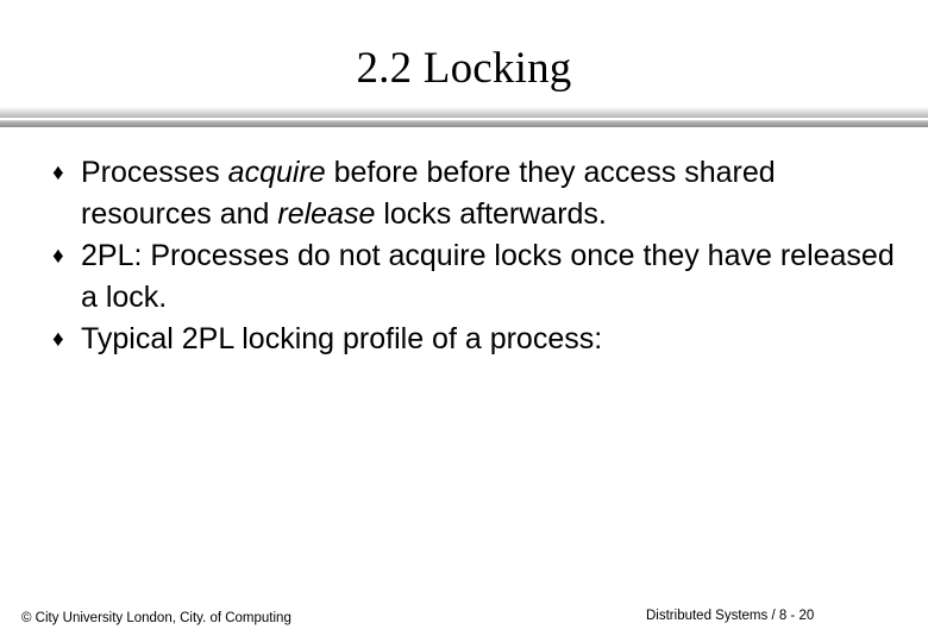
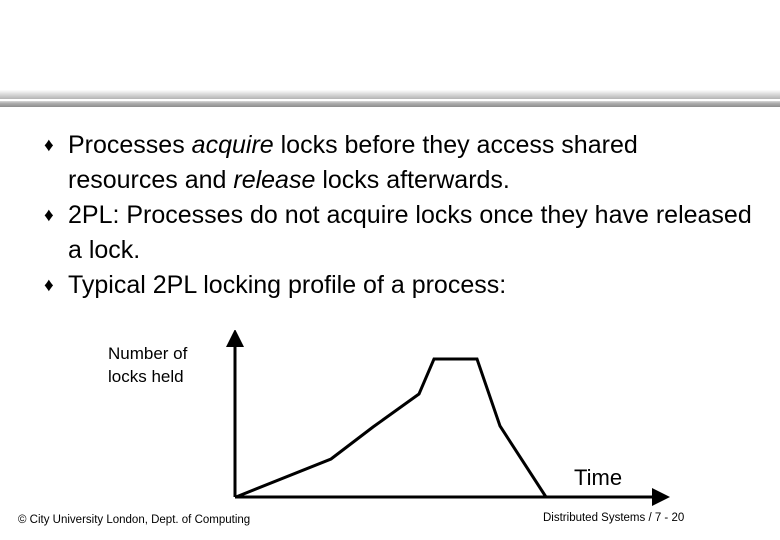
- 2.2 Locking
  ♦
- Processes acquire before before they access shared resources and release locks afterwards.
+ Processes acquire locks before they access shared resources and release locks afterwards.
  ♦
  2PL: Processes do not acquire locks once they have released a lock.
  ♦
  Typical 2PL locking profile of a process:
+ Number of
+ locks held
+ Time
- © City University London, City. of Computing
+ © City University London, Dept. of Computing
- Distributed Systems / 8 - 20
+ Distributed Systems / 7 - 20
